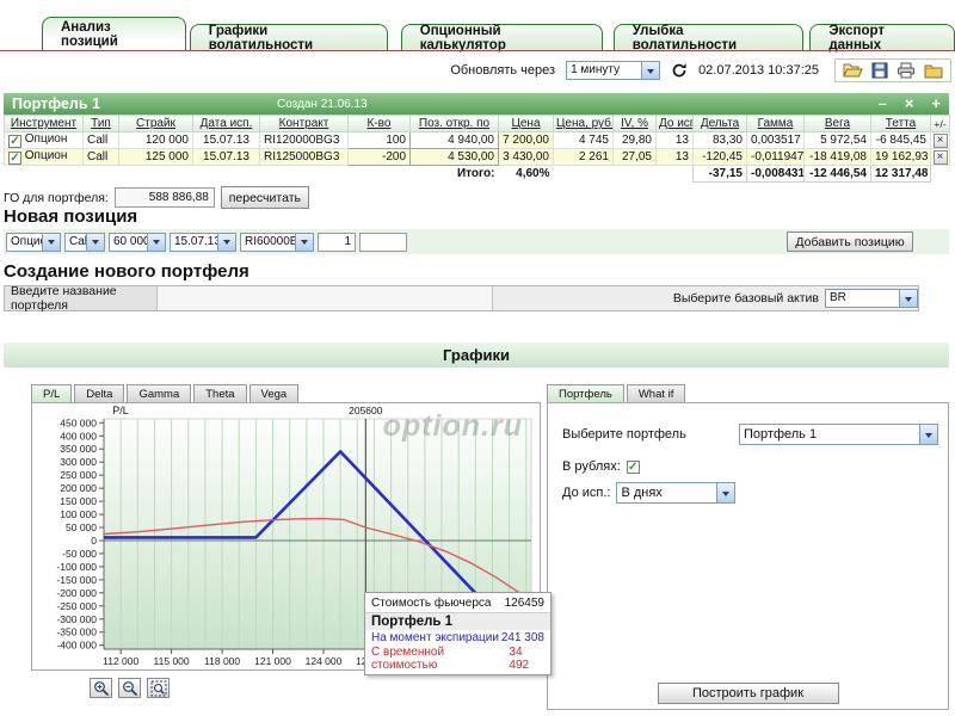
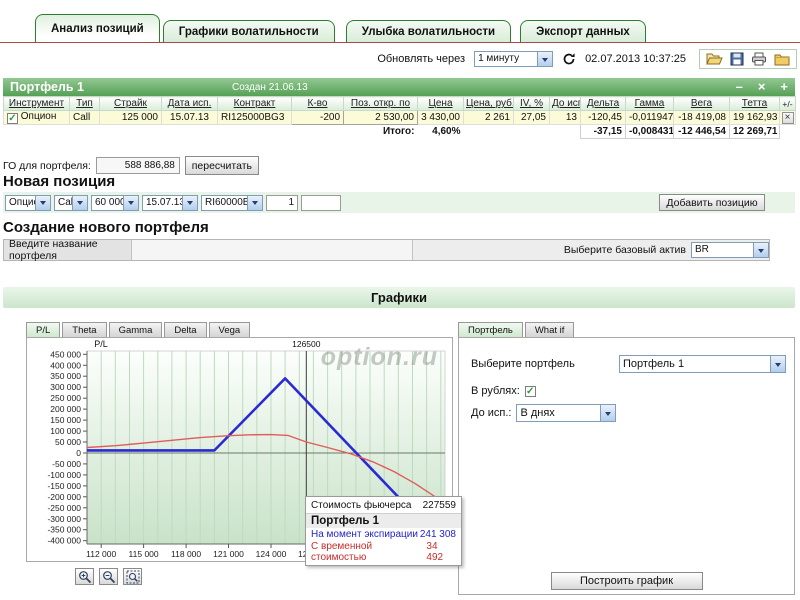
  Анализ позиций
  Графики волатильности
- Опционный калькулятор
  Улыбка волатильности
  Экспорт данных
  Обновлять через
  1 минуту
  02.07.2013 10:37:25
  Портфель 1
  Создан 21.06.13
  –
  ×
  +
  Инструмент	Тип	Страйк	Дата исп.	Контракт	К-во	Поз. откр. по	Цена	Цена, руб	IV, %	До ис	Дельта	Гамма	Вега	Тетта	+/-
- ✓ Опцион	Call	120 000	15.07.13	RI120000BG3	100	4 940,00	7 200,00	4 745	29,80	13	83,30	0,003517	5 972,54	-6 845,45	×
- ✓ Опцион	Call	125 000	15.07.13	RI125000BG3	-200	4 530,00	3 430,00	2 261	27,05	13	-120,45	-0,011947	-18 419,08	19 162,93	×
+ ✓ Опцион	Call	125 000	15.07.13	RI125000BG3	-200	2 530,00	3 430,00	2 261	27,05	13	-120,45	-0,011947	-18 419,08	19 162,93	×
- 	Итого:	4,60%		-37,15	-0,008431	-12 446,54	12 317,48
+ 	Итого:	4,60%		-37,15	-0,008431	-12 446,54	12 269,71
  ГО для портфеля:
  588 886,88
  пересчитать
  Новая позиция
  60 00
  15.07.1
  RI60000
  1
  Добавить позицию
  Создание нового портфеля
  Введите название портфеля
  Выберите базовый актив
  BR
  Графики
  P/L
- Delta
+ Theta
  Gamma
- Theta
+ Delta
  Vega
  option.ru
  -400 000
  -350 000
  -300 000
  -250 000
  -200 000
  -150 000
  -100 000
  -50 000
  0
  50 000
  100 000
  150 000
  200 000
  250 000
  300 000
  350 000
  400 000
  450 000
  112 000
  115 000
  118 000
  121 000
  124 000
- 205600
+ 126500
  P/L
  Стоимость фьючерса
- 126459
+ 227559
  Портфель 1
  На момент экспирации
  241 308
  С временной стоимостью
  34 492
  Портфель
  What if
  Выберите портфель
  Портфель 1
  В рублях:
  ✓
  До исп.:
  В днях
  Построить график
